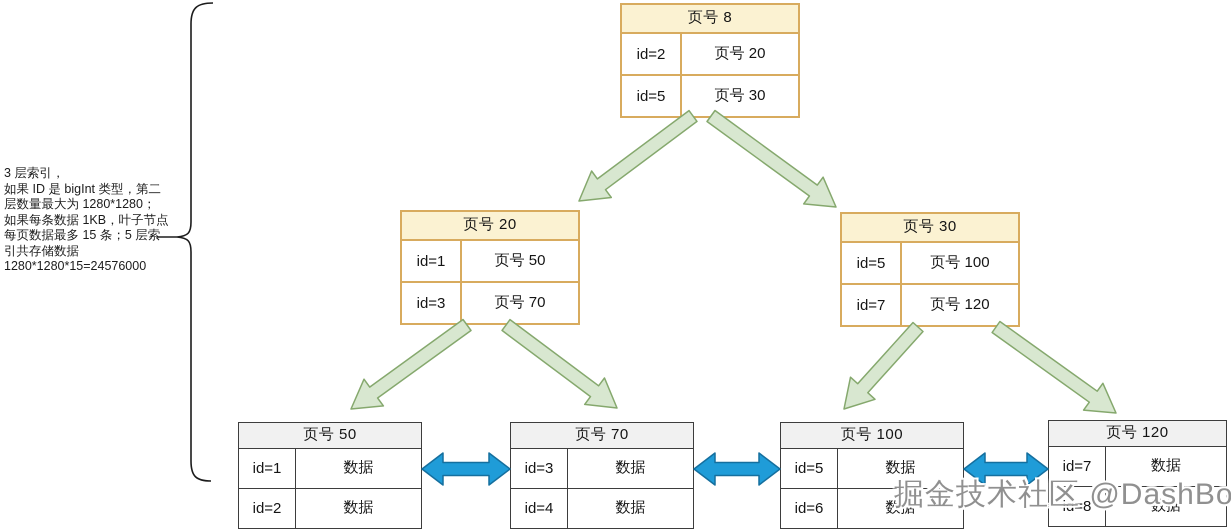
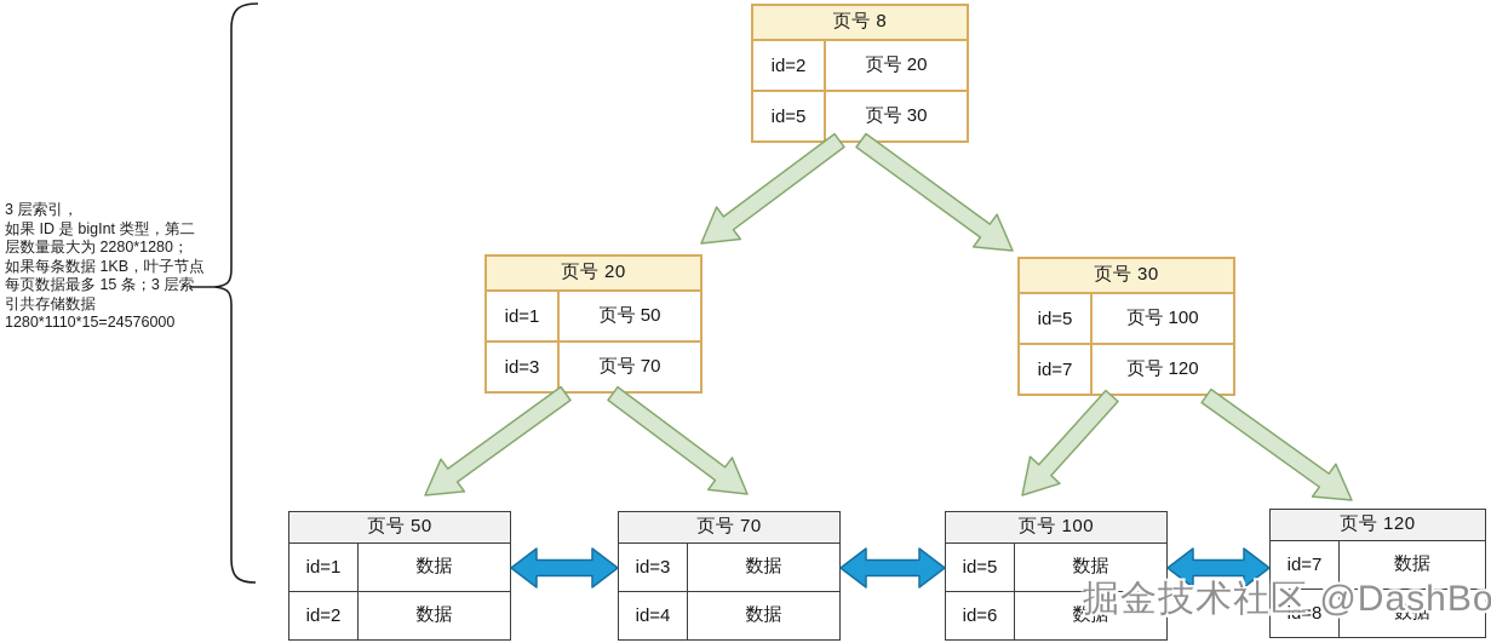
  3 层索引，
  如果 ID 是 bigInt 类型，第二
- 层数量最大为 1280*1280；
+ 层数量最大为 2280*1280；
  如果每条数据 1KB，叶子节点
- 每页数据最多 15 条；5 层索
+ 每页数据最多 15 条；3 层索
  引共存储数据
- 1280*1280*15=24576000
+ 1280*1110*15=24576000
  页号 8
  id=2
  页号 20
  id=5
  页号 30
  页号 20
  id=1
  页号 50
  id=3
  页号 70
  页号 30
  id=5
  页号 100
  id=7
  页号 120
  页号 50
  id=1
  数据
  id=2
  数据
  页号 70
  id=3
  数据
  id=4
  数据
  页号 100
  id=5
  数据
  id=6
  数据
  页号 120
  id=7
  数据
  id=8
  数据
  掘金技术社区 @DashBo
